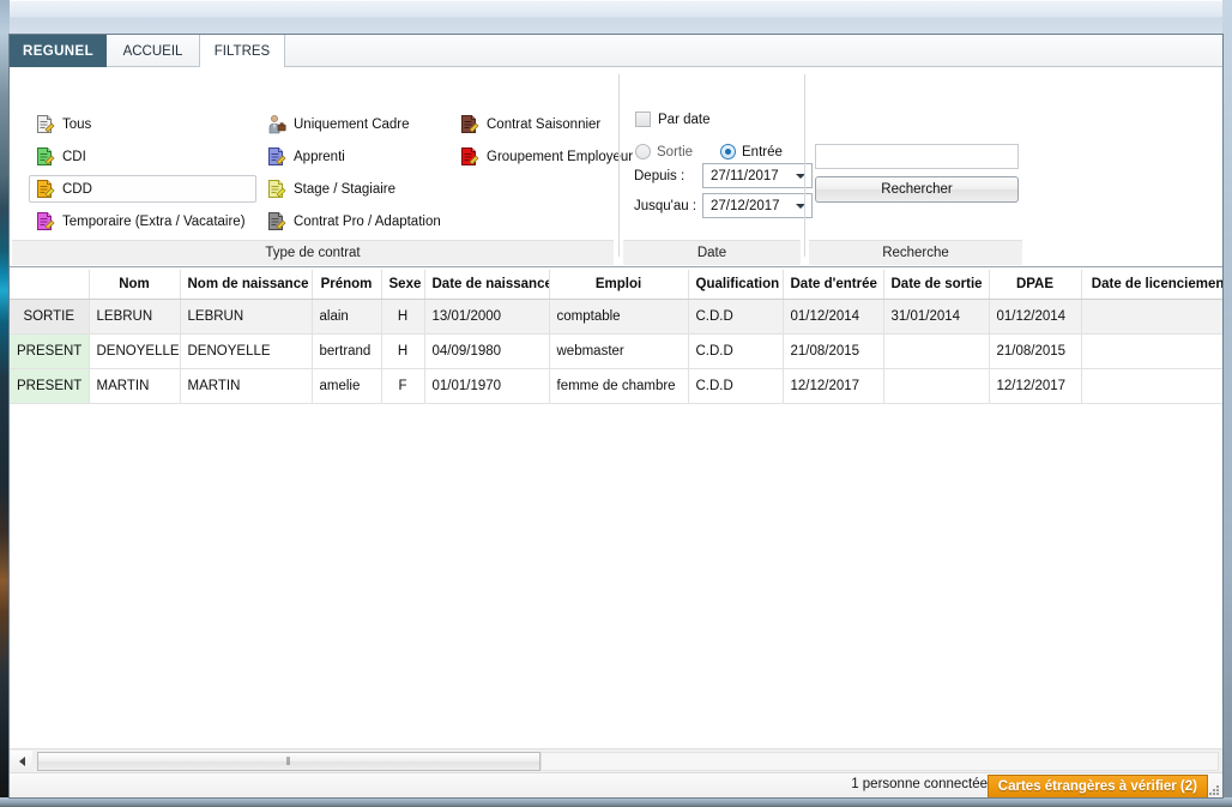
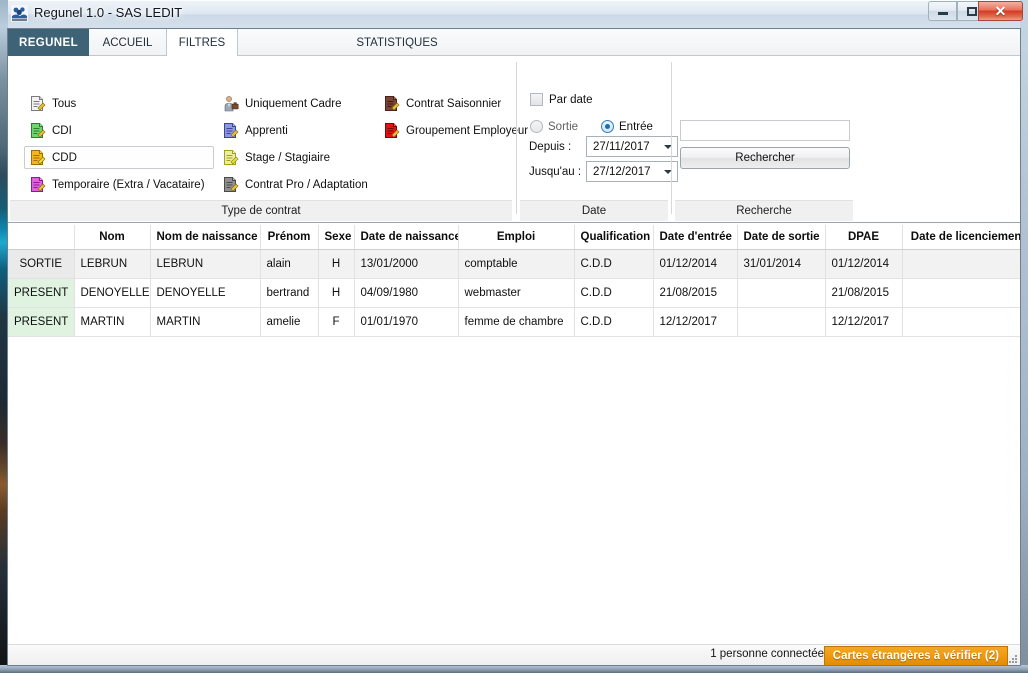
+ Regunel 1.0 - SAS LEDIT
+ ✕
  REGUNEL
  ACCUEIL
  FILTRES
+ STATISTIQUES
  Tous
  CDI
  CDD
  Temporaire (Extra / Vacataire)
  Uniquement Cadre
  Apprenti
  Stage / Stagiaire
  Contrat Pro / Adaptation
  Contrat Saisonnier
  Groupement Employeur
  Type de contrat
  Par date
  Sortie
  Entrée
  Depuis :
  27/11/2017
  Jusqu'au :
  27/12/2017
  Date
  Rechercher
  Recherche
  	Nom	Nom de naissance	Prénom	Sexe	Date de naissanc	Emploi	Qualification	Date d'entrée	Date de sortie	DPAE	Date de licenciemen
  SORTIE	LEBRUN	LEBRUN	alain	H	13/01/2000	comptable	C.D.D	01/12/2014	31/01/2014	01/12/2014
  PRESENT	DENOYELLE	DENOYELLE	bertrand	H	04/09/1980	webmaster	C.D.D	21/08/2015		21/08/2015
  PRESENT	MARTIN	MARTIN	amelie	F	01/01/1970	femme de chambre	C.D.D	12/12/2017		12/12/2017
- ⦀
  1 personne connectée
  Cartes étrangères à vérifier (2)
